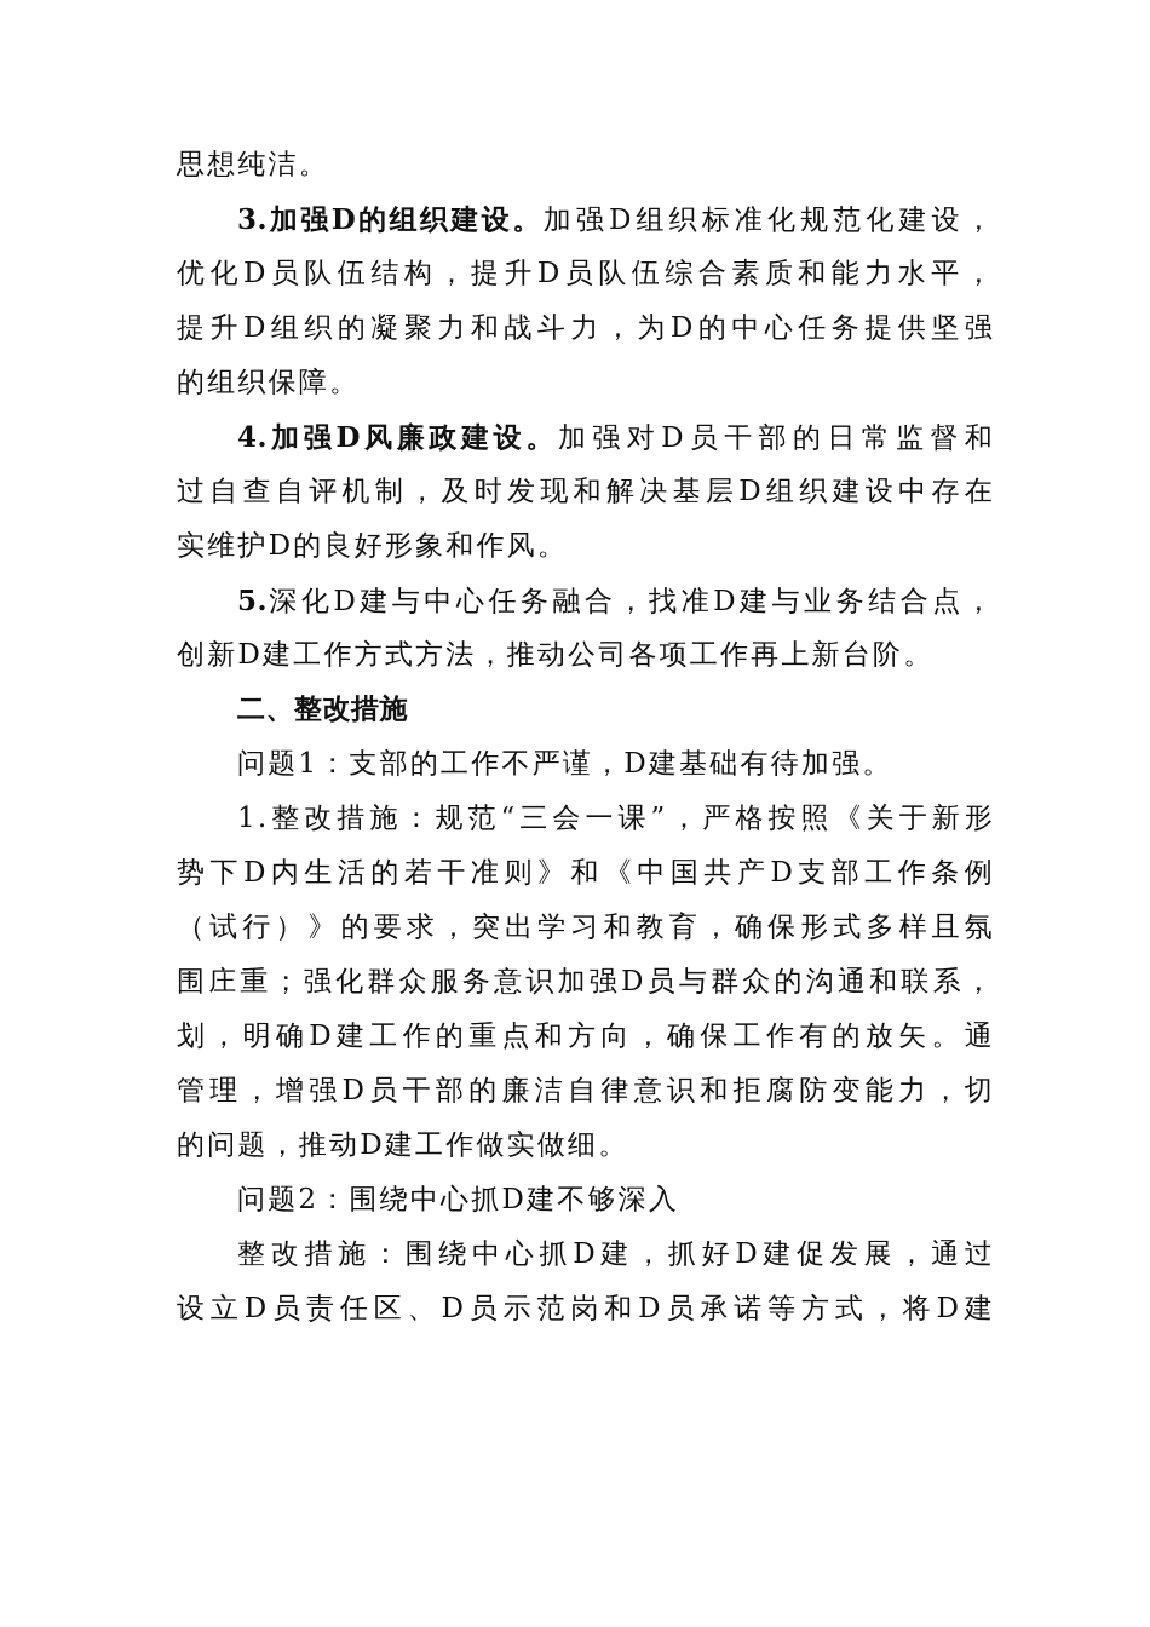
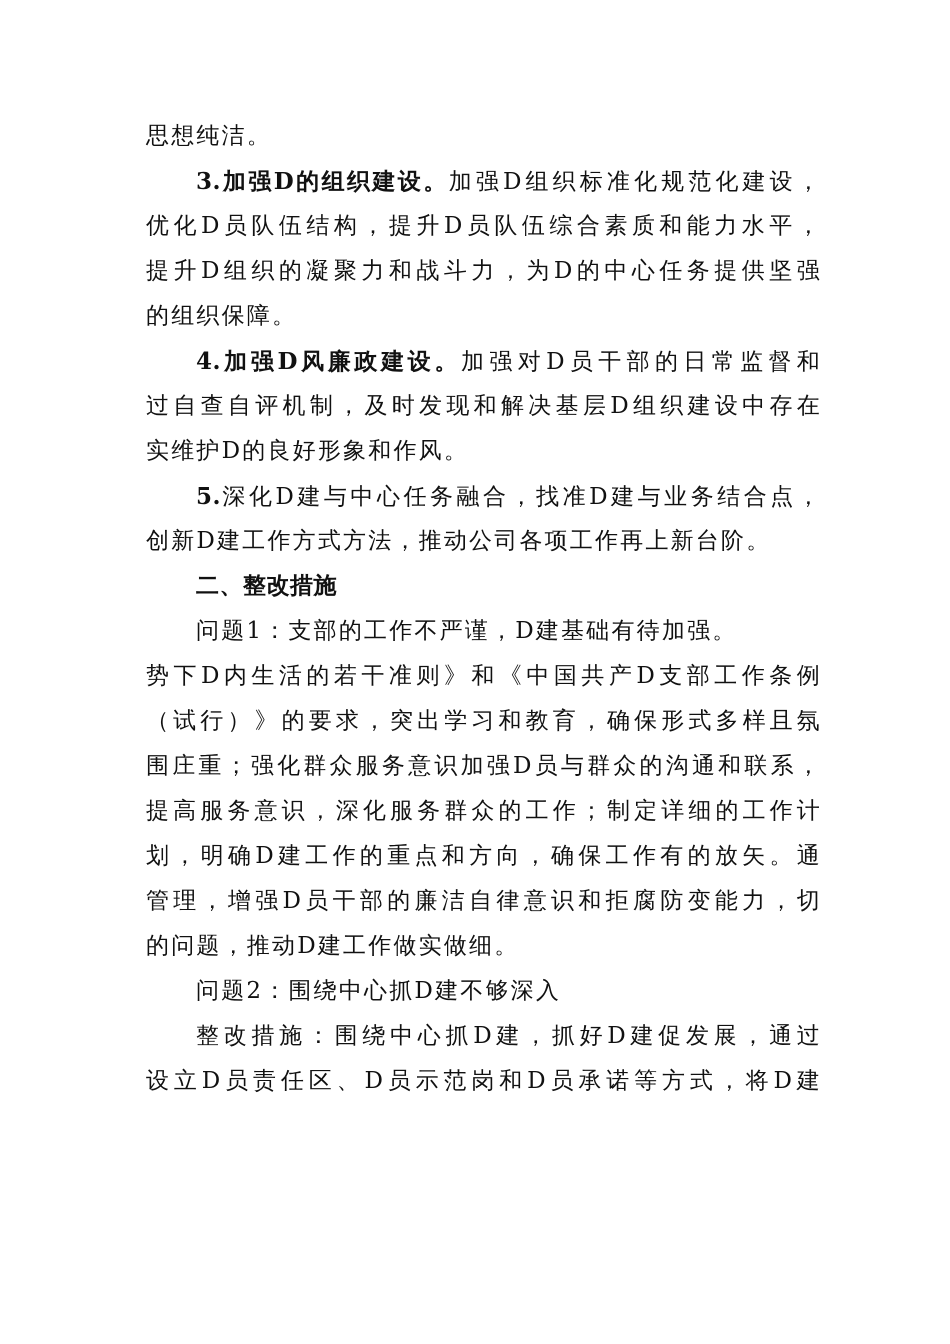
  思想纯洁。
  3.加强D的组织建设。加强D组织标准化规范化建设，
  优化D员队伍结构，提升D员队伍综合素质和能力水平，
  提升D组织的凝聚力和战斗力，为D的中心任务提供坚强
  的组织保障。
  4.加强D风廉政建设。加强对D员干部的日常监督和
  过自查自评机制，及时发现和解决基层D组织建设中存在
  实维护D的良好形象和作风。
  5.深化D建与中心任务融合，找准D建与业务结合点，
  创新D建工作方式方法，推动公司各项工作再上新台阶。
  二、整改措施
  问题1：支部的工作不严谨，D建基础有待加强。
- 1.整改措施：规范“三会一课”，严格按照《关于新形
  势下D内生活的若干准则》和《中国共产D支部工作条例
  （试行）》的要求，突出学习和教育，确保形式多样且氛
  围庄重；强化群众服务意识加强D员与群众的沟通和联系，
+ 提高服务意识，深化服务群众的工作；制定详细的工作计
  划，明确D建工作的重点和方向，确保工作有的放矢。通
  管理，增强D员干部的廉洁自律意识和拒腐防变能力，切
  的问题，推动D建工作做实做细。
  问题2：围绕中心抓D建不够深入
  整改措施：围绕中心抓D建，抓好D建促发展，通过
  设立D员责任区、D员示范岗和D员承诺等方式，将D建
